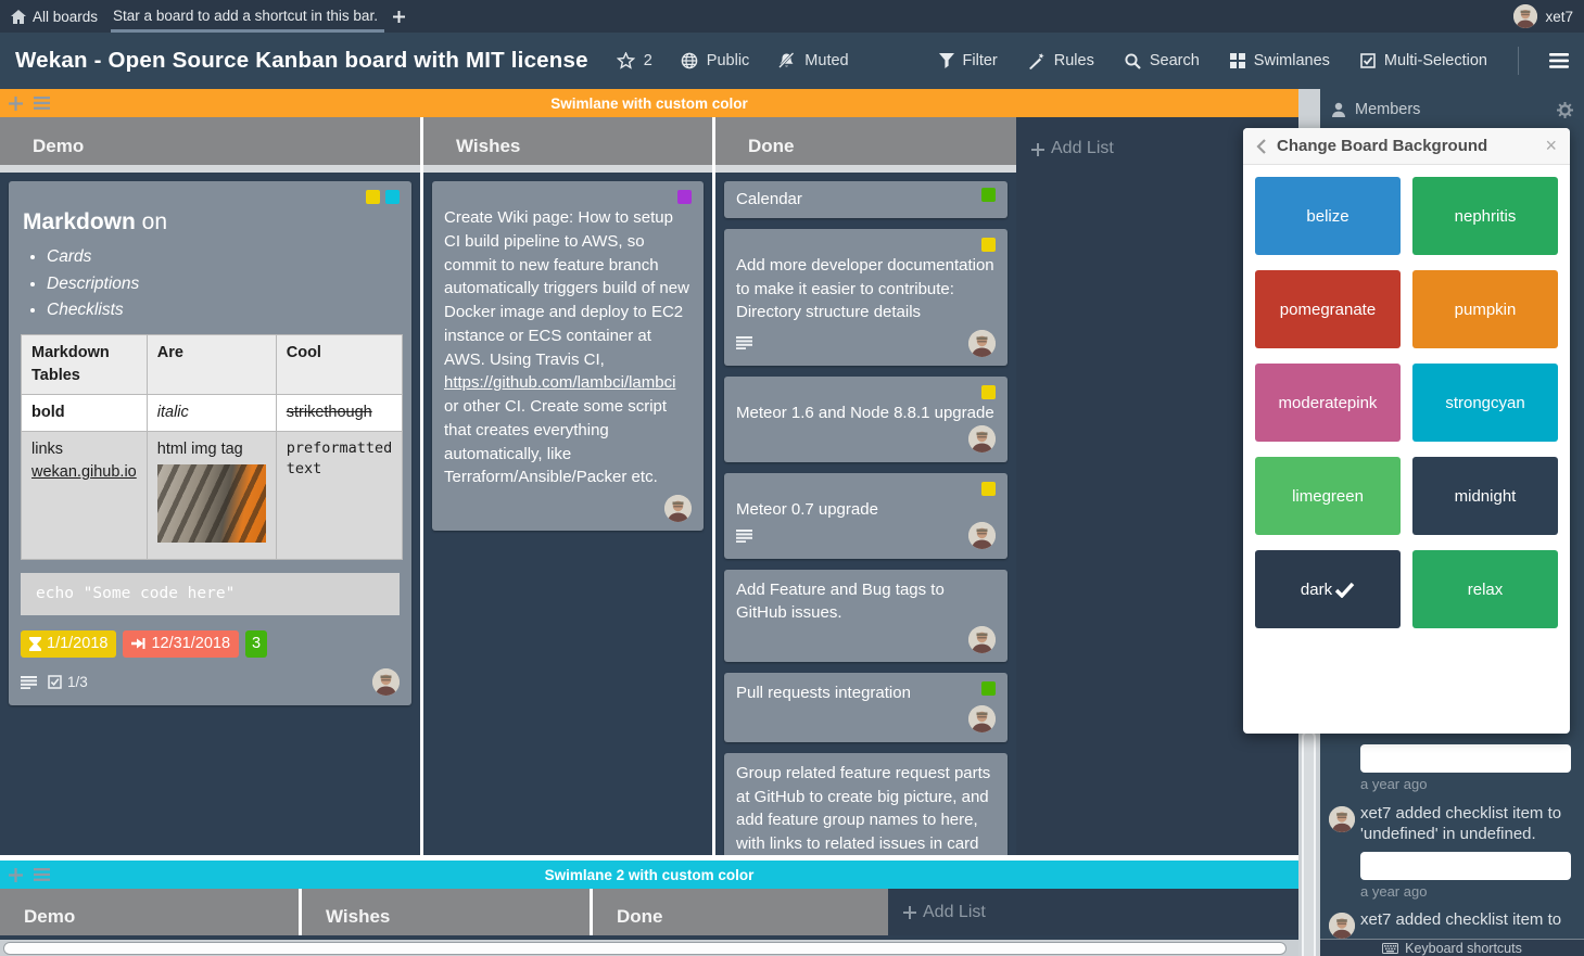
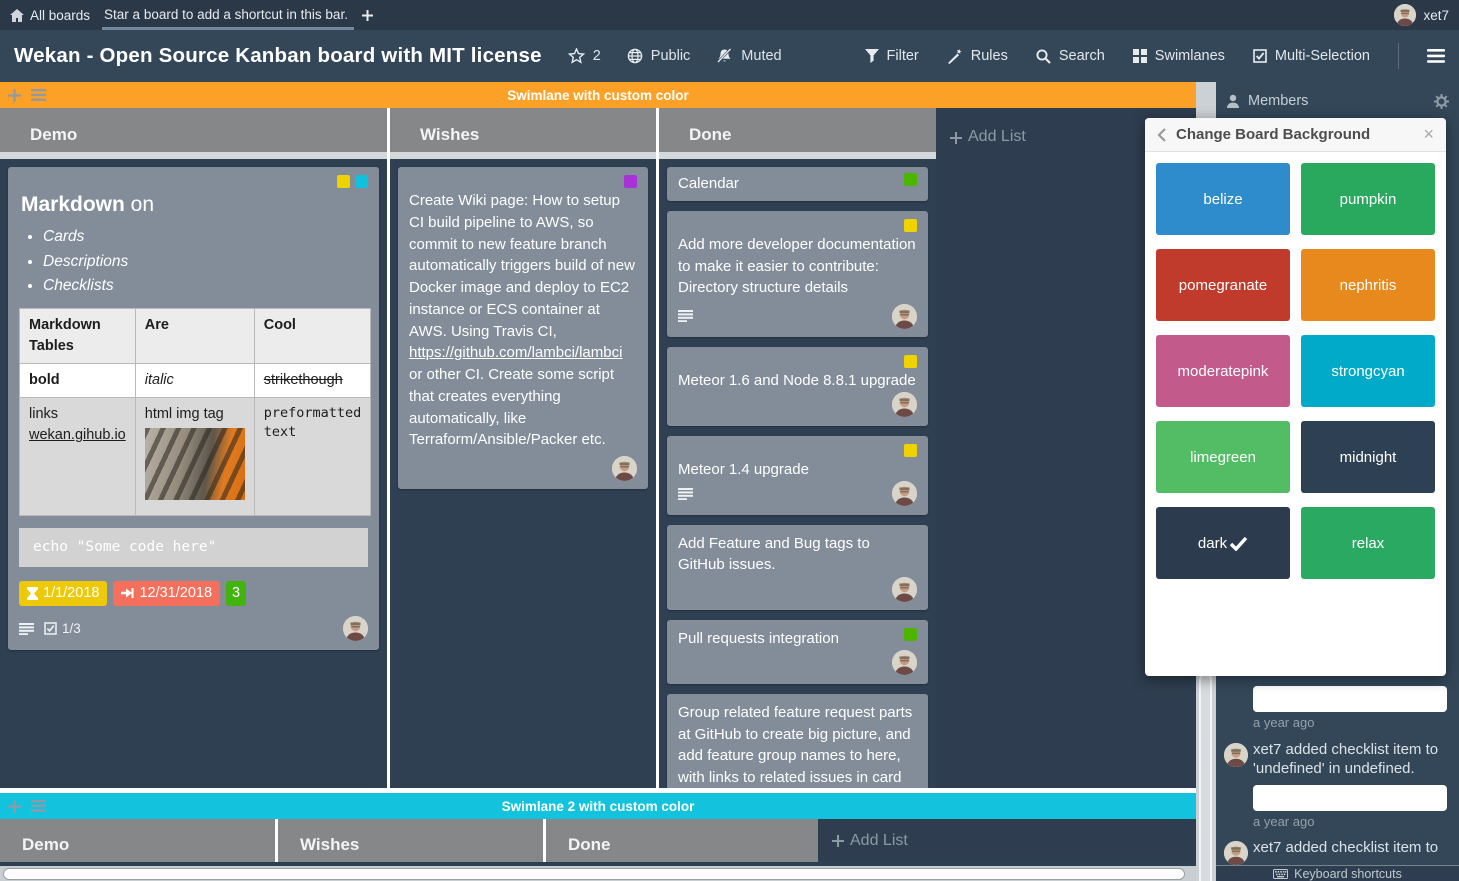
  All boards
  Star a board to add a shortcut in this bar.
  xet7
  Wekan - Open Source Kanban board with MIT license
  2
  Public
  Muted
  Filter
  Rules
  Search
  Swimlanes
  Multi-Selection
  Swimlane with custom color
  Demo
  Markdown on
  Cards
  Descriptions
  Checklists
  Markdown Tables	Are	Cool
  bold	italic	strikethough
  links wekan.gihub.io	html img tag	preformatted text
  echo "Some code here"
  1/1/2018
  12/31/2018
  3
  1/3
  Wishes
  Create Wiki page: How to setup CI build pipeline to AWS, so commit to new feature branch automatically triggers build of new Docker image and deploy to EC2 instance or ECS container at AWS. Using Travis CI, https://github.com/lambci/lambci or other CI. Create some script that creates everything automatically, like Terraform/Ansible/Packer etc.
  Done
  Calendar
  Add more developer documentation to make it easier to contribute: Directory structure details
  Meteor 1.6 and Node 8.8.1 upgrade
- Meteor 0.7 upgrade
+ Meteor 1.4 upgrade
  Add Feature and Bug tags to GitHub issues.
  Pull requests integration
  Group related feature request parts at GitHub to create big picture, and add feature group names to here, with links to related issues in card
  Add List
  Swimlane 2 with custom color
  Demo
  Wishes
  Done
  Add List
  Members
  a year ago
  xet7 added checklist item to 'undefined' in undefined.
  a year ago
  xet7 added checklist item to
  Keyboard shortcuts
  Change Board Background
  ×
  belize
- nephritis
+ pumpkin
  pomegranate
- pumpkin
+ nephritis
  moderatepink
  strongcyan
  limegreen
  midnight
  dark
  relax
